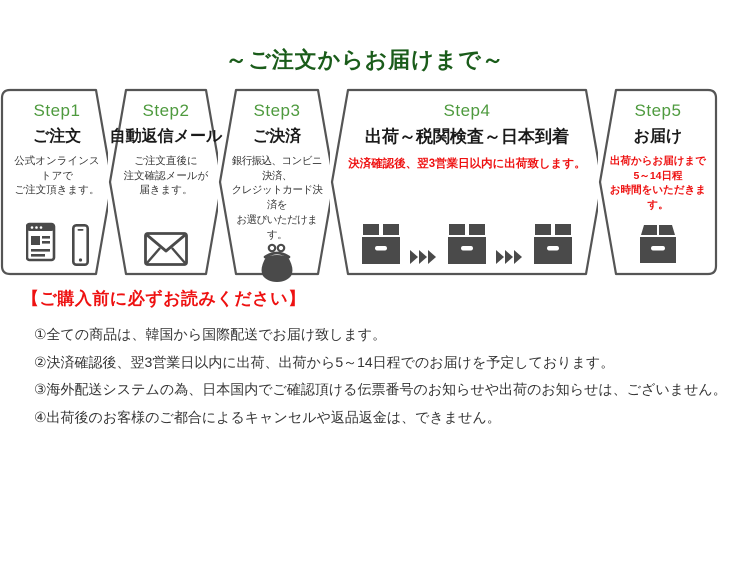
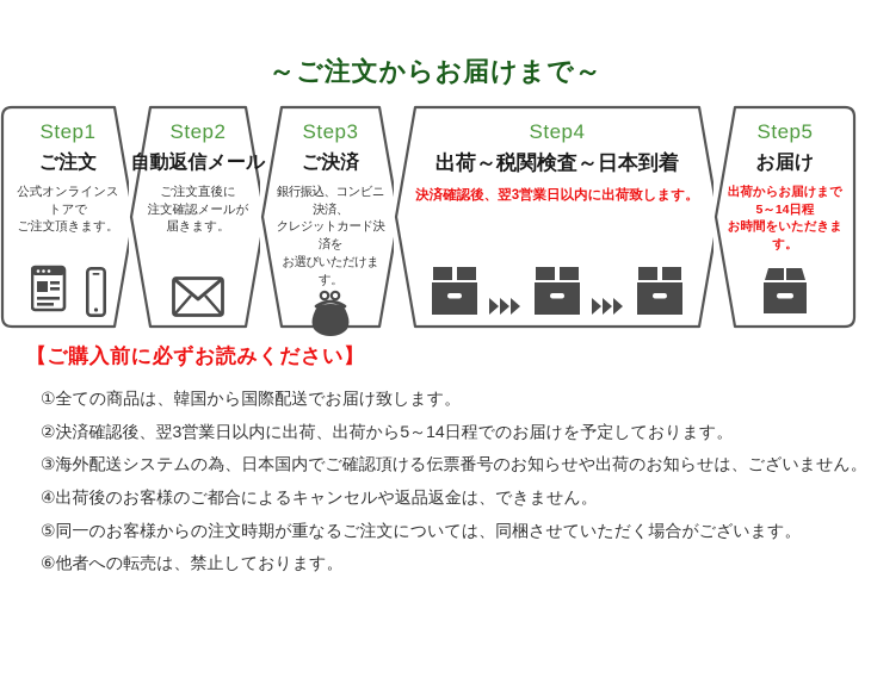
  ～ご注文からお届けまで～
  Step1
  ご注文
  公式オンラインストアで
  ご注文頂きます。
  Step2
  自動返信メール
  ご注文直後に
  注文確認メールが
  届きます。
  Step3
  ご決済
  銀行振込、コンビニ決済、
  クレジットカード決済を
  お選びいただけます。
  Step4
  出荷～税関検査～日本到着
  決済確認後、翌3営業日以内に出荷致します。
  Step5
  お届け
  出荷からお届けまで
  5～14日程
  お時間をいただきます。
  【ご購入前に必ずお読みください】
  ①全ての商品は、韓国から国際配送でお届け致します。
  ②決済確認後、翌3営業日以内に出荷、出荷から5～14日程でのお届けを予定しております。
  ③海外配送システムの為、日本国内でご確認頂ける伝票番号のお知らせや出荷のお知らせは、ございません。
  ④出荷後のお客様のご都合によるキャンセルや返品返金は、できません。
+ ⑤同一のお客様からの注文時期が重なるご注文については、同梱させていただく場合がございます。
+ ⑥他者への転売は、禁止しております。
